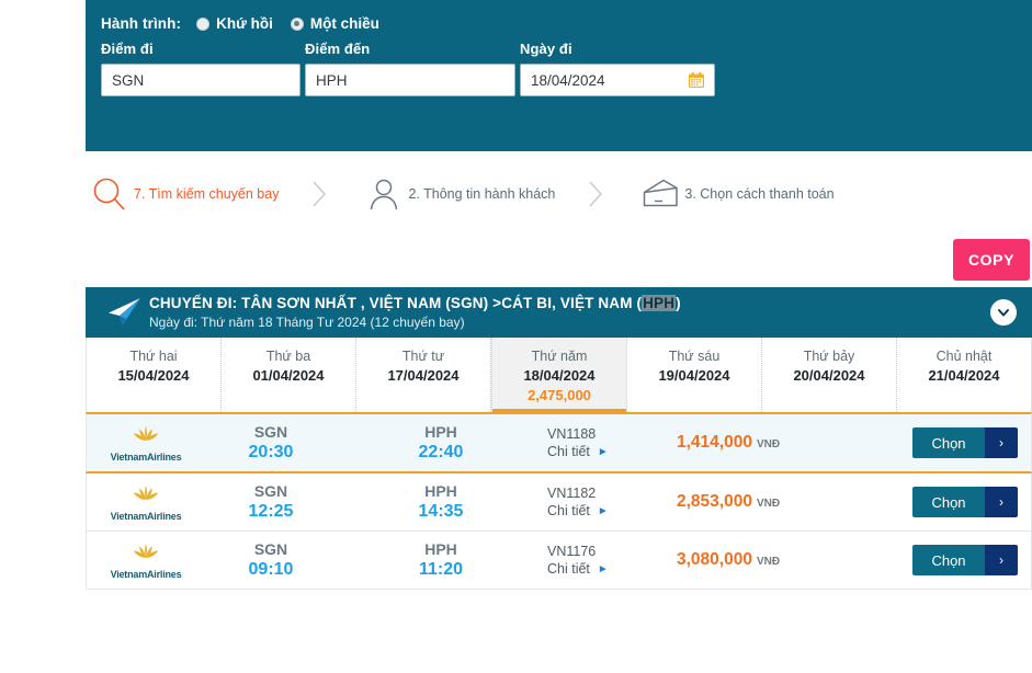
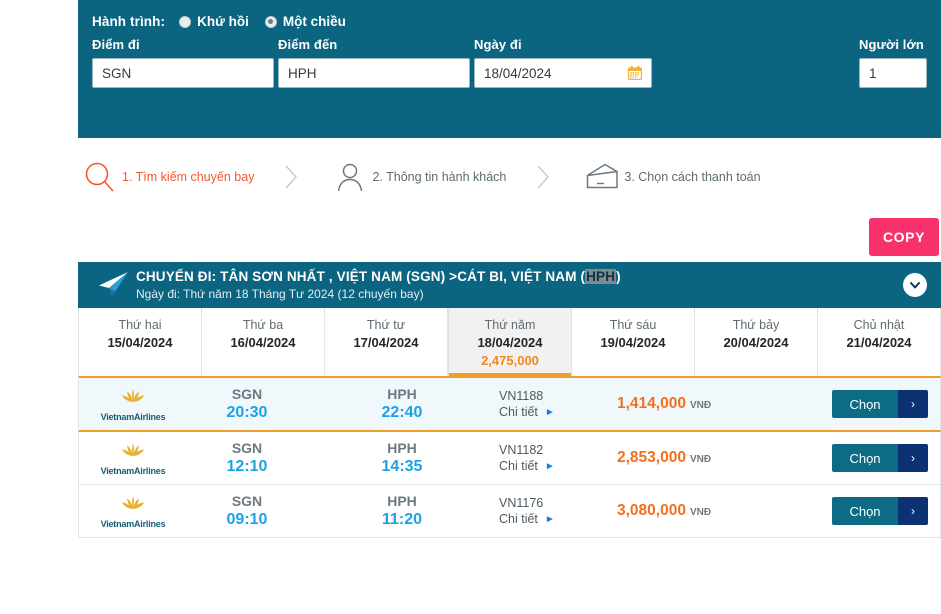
  Hành trình:
  Khứ hồi
  Một chiều
  Điểm đi
  SGN
  Điểm đến
  HPH
  Ngày đi
  18/04/2024
+ Người lớn
+ 1
- 7. Tìm kiếm chuyến bay
+ 1. Tìm kiếm chuyến bay
  2. Thông tin hành khách
  3. Chọn cách thanh toán
  COPY
  CHUYẾN ĐI: TÂN SƠN NHẤT , VIỆT NAM (SGN) >CÁT BI, VIỆT NAM (HPH)
  Ngày đi: Thứ năm 18 Tháng Tư 2024 (12 chuyến bay)
  Thứ hai
  15/04/2024
  Thứ ba
- 01/04/2024
+ 16/04/2024
  Thứ tư
  17/04/2024
  Thứ năm
  18/04/2024
  2,475,000
  Thứ sáu
  19/04/2024
  Thứ bảy
  20/04/2024
  Chủ nhật
  21/04/2024
  VietnamAirlines
  SGN
  20:30
  HPH
  22:40
  VN1188
  Chi tiết
  ►
  1,414,000 VNĐ
  Chọn
  ›
  VietnamAirlines
  SGN
- 12:25
+ 12:10
  HPH
  14:35
  VN1182
  Chi tiết
  ►
  2,853,000 VNĐ
  Chọn
  ›
  VietnamAirlines
  SGN
  09:10
  HPH
  11:20
  VN1176
  Chi tiết
  ►
  3,080,000 VNĐ
  Chọn
  ›
